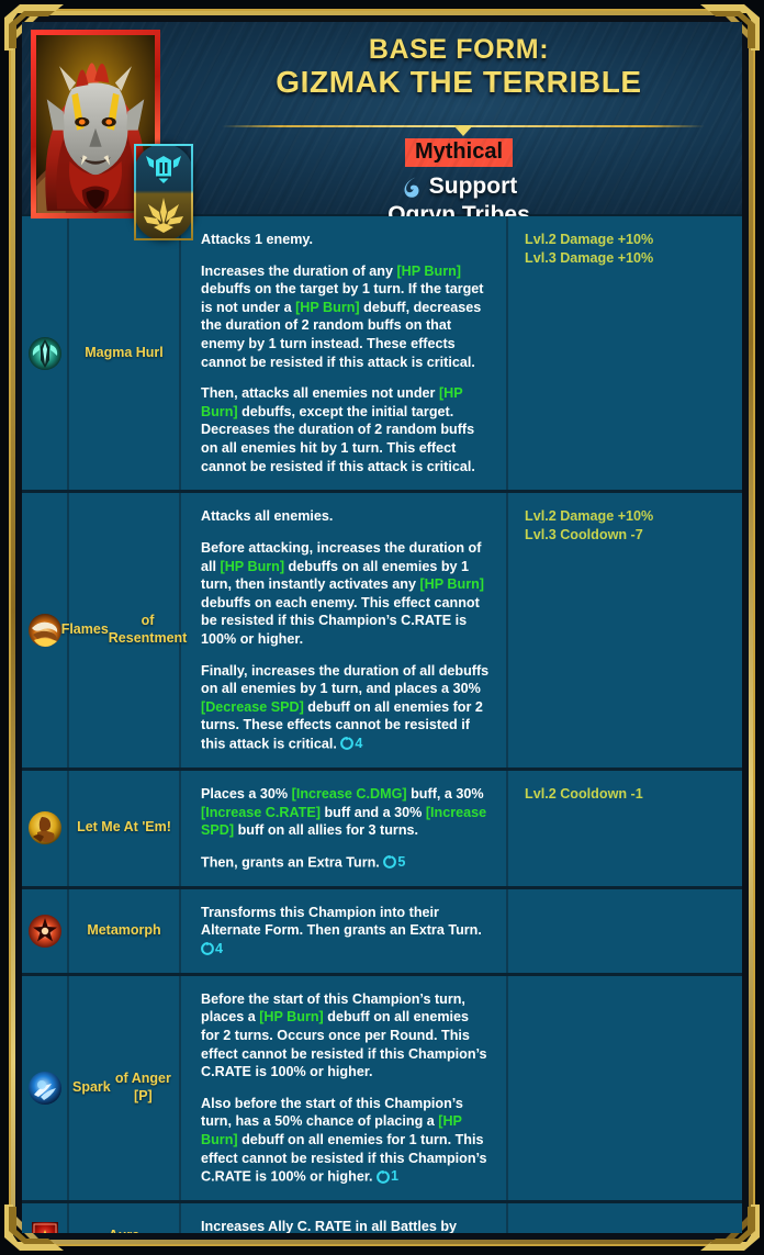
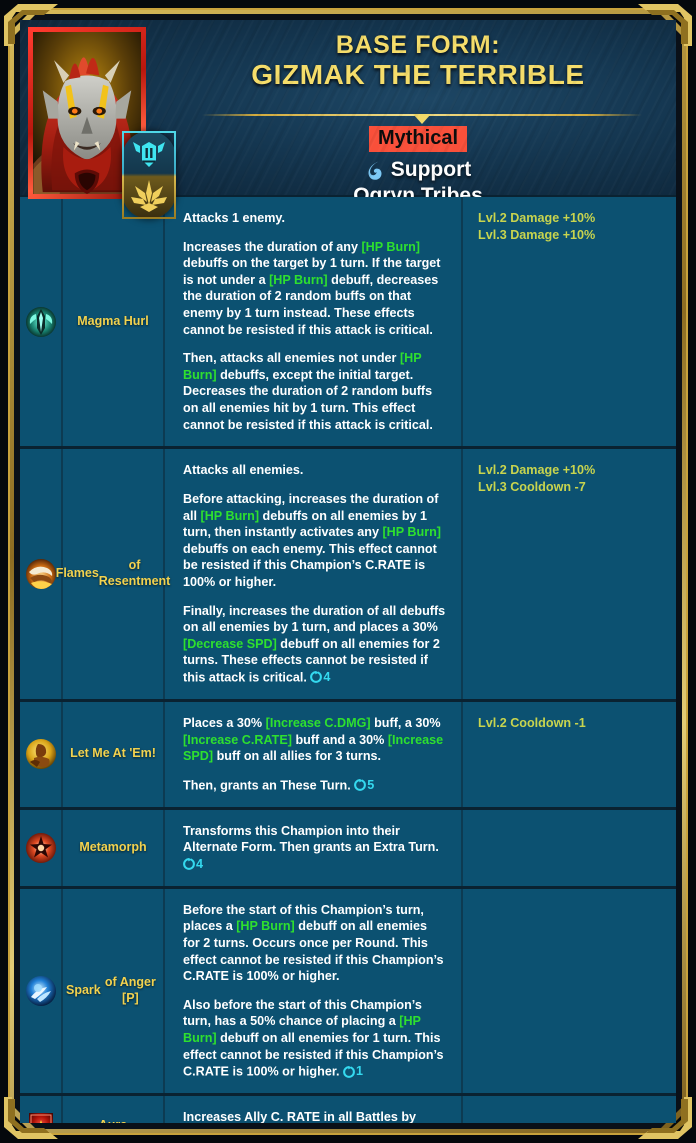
  Ogryn Tribes
  Magma Hurl
  Attacks 1 enemy.
  Increases the duration of any [HP Burn] debuffs on the target by 1 turn. If the target is not under a [HP Burn] debuff, decreases the duration of 2 random buffs on that enemy by 1 turn instead. These effects cannot be resisted if this attack is critical.
  Then, attacks all enemies not under [HP Burn] debuffs, except the initial target. Decreases the duration of 2 random buffs on all enemies hit by 1 turn. This effect cannot be resisted if this attack is critical.
  Lvl.2 Damage +10%
  Lvl.3 Damage +10%
  Flames
  of Resentment
  Attacks all enemies.
  Before attacking, increases the duration of all [HP Burn] debuffs on all enemies by 1 turn, then instantly activates any [HP Burn] debuffs on each enemy. This effect cannot be resisted if this Champion’s C.RATE is 100% or higher.
  Finally, increases the duration of all debuffs on all enemies by 1 turn, and places a 30% [Decrease SPD] debuff on all enemies for 2 turns. These effects cannot be resisted if this attack is critical.
  4
  Lvl.2 Damage +10%
  Lvl.3 Cooldown -7
  Let Me At 'Em!
  Places a 30% [Increase C.DMG] buff, a 30% [Increase C.RATE] buff and a 30% [Increase SPD] buff on all allies for 3 turns.
- Then, grants an Extra Turn.
+ Then, grants an These Turn.
  5
  Lvl.2 Cooldown -1
  Metamorph
  Transforms this Champion into their Alternate Form. Then grants an Extra Turn.
  4
  Spark
  of Anger [P]
  Before the start of this Champion’s turn, places a [HP Burn] debuff on all enemies for 2 turns. Occurs once per Round. This effect cannot be resisted if this Champion’s C.RATE is 100% or higher.
  Also before the start of this Champion’s turn, has a 50% chance of placing a [HP Burn] debuff on all enemies for 1 turn. This effect cannot be resisted if this Champion’s C.RATE is 100% or higher.
  1
  Increases Ally C. RATE in all Battles by
